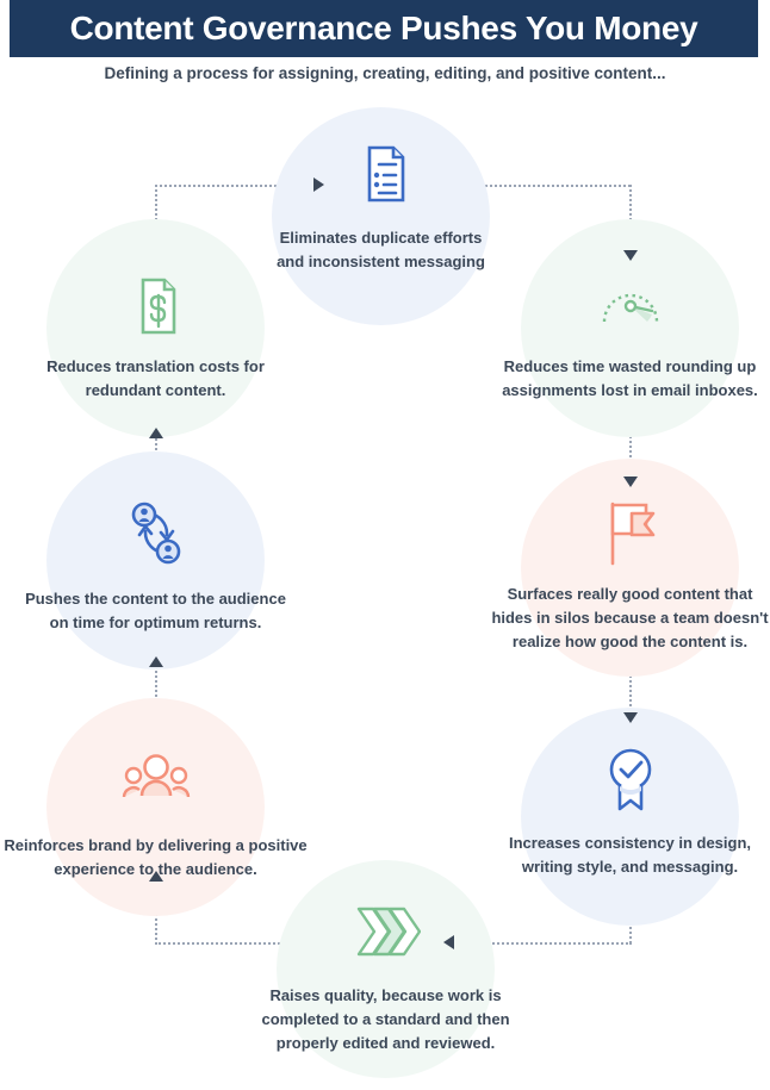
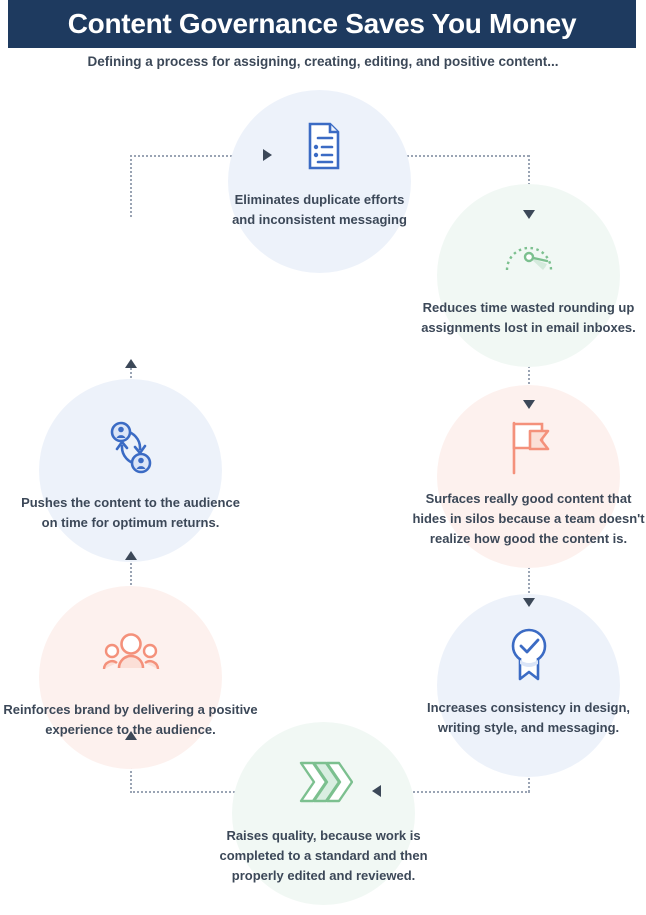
- Content Governance Pushes You Money
+ Content Governance Saves You Money
  Defining a process for assigning, creating, editing, and positive content...
  Eliminates duplicate efforts
  and inconsistent messaging
- Reduces translation costs for
- redundant content.
  Reduces time wasted rounding up
  assignments lost in email inboxes.
  Pushes the content to the audience
  on time for optimum returns.
  Surfaces really good content that
  hides in silos because a team doesn't
  realize how good the content is.
  Reinforces brand by delivering a positive
  experience to the audience.
  Increases consistency in design,
  writing style, and messaging.
  Raises quality, because work is
  completed to a standard and then
  properly edited and reviewed.
